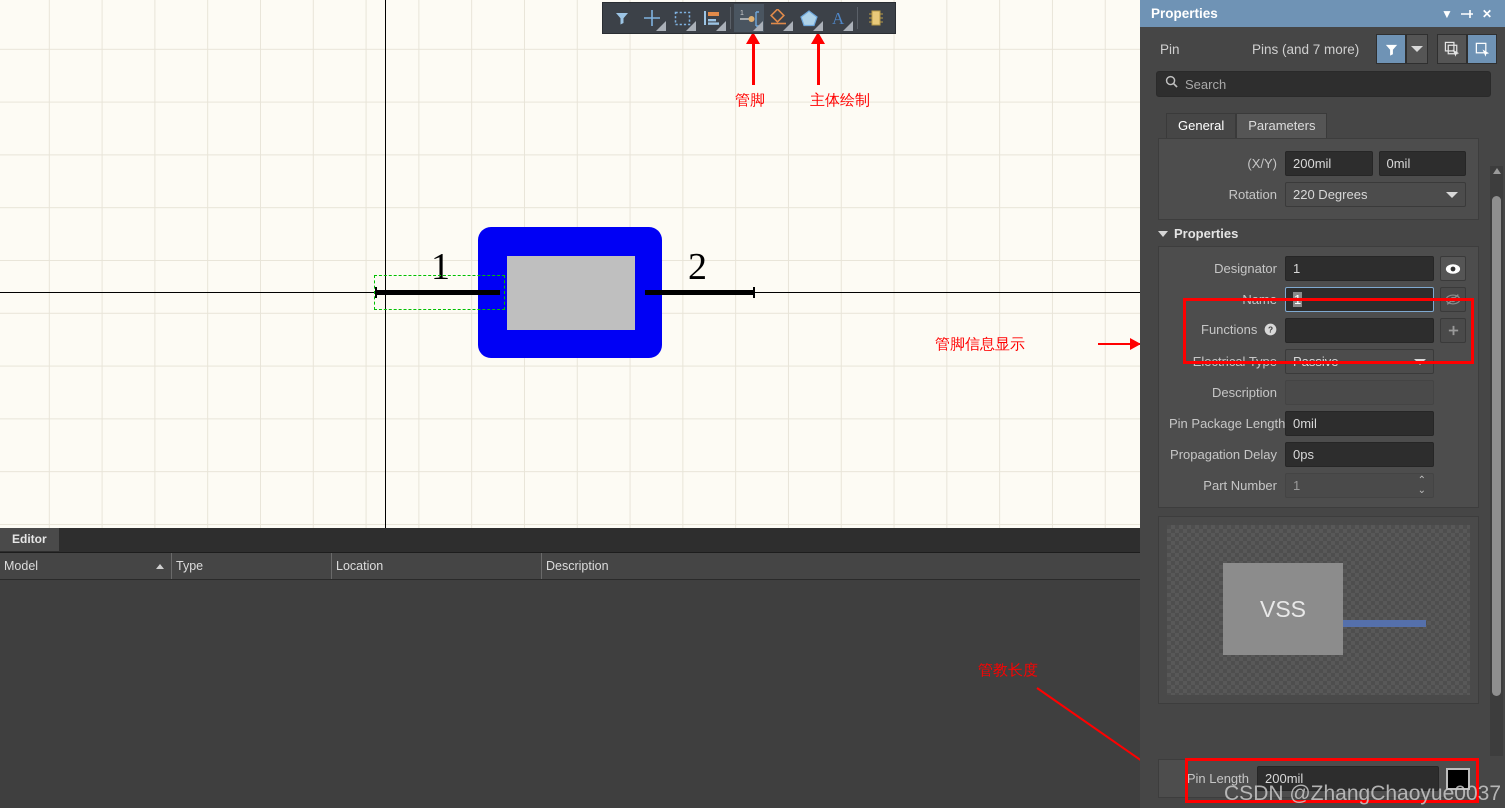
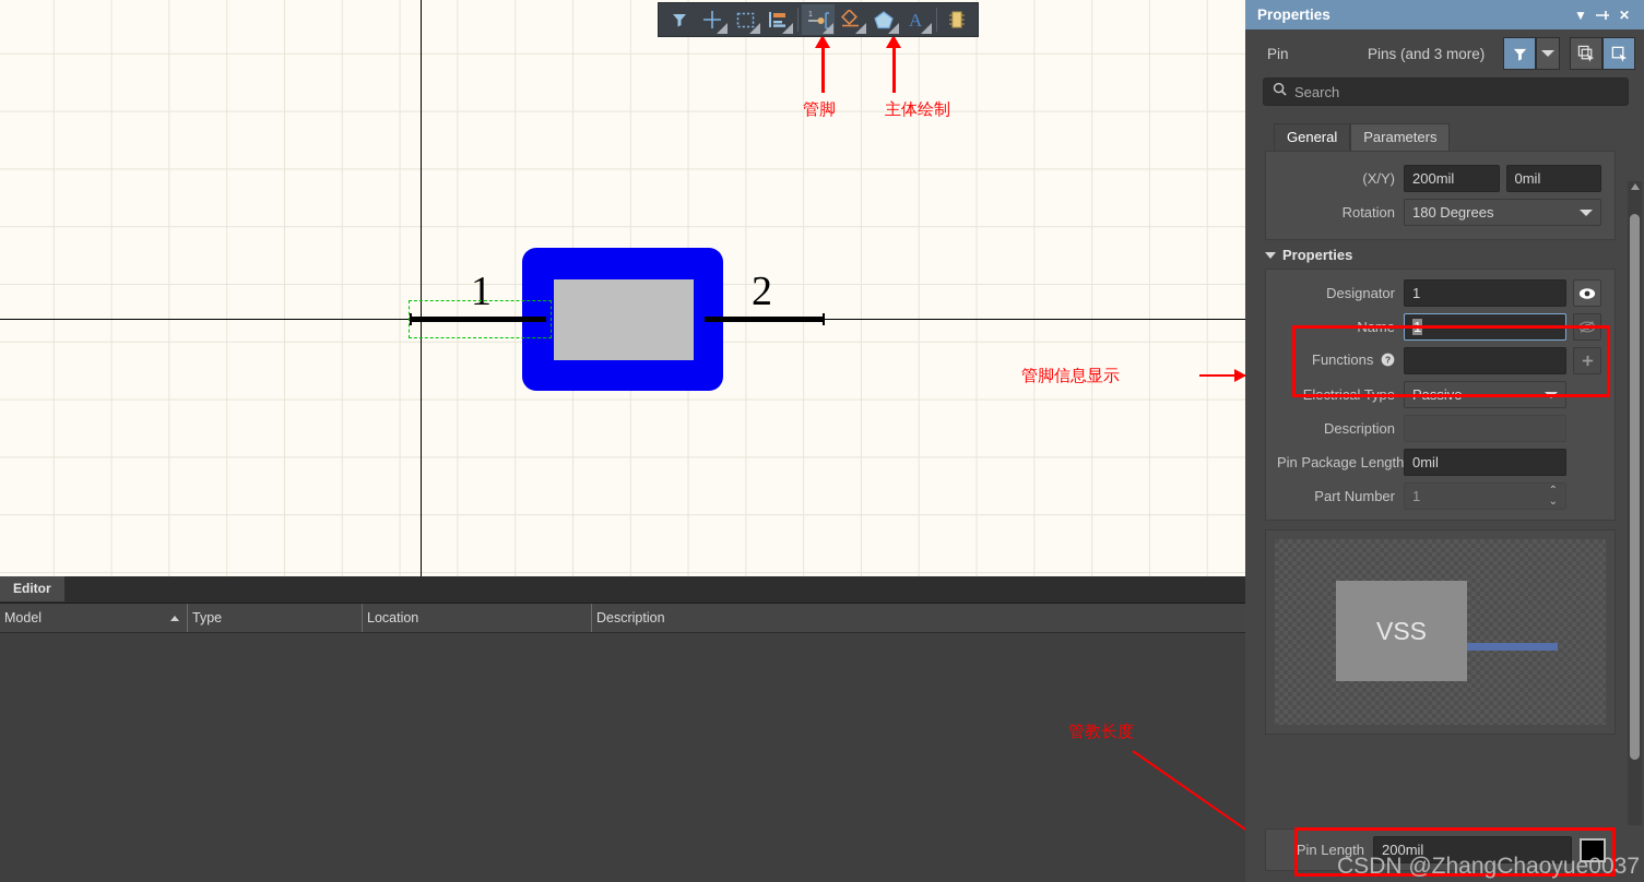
  1
  2
  管脚
  主体绘制
  管脚信息显示
  A
  Editor
  Model
  Type
  Location
  Description
  管教长度
  Properties
  ▼
  ✕
  Pin
- Pins (and 7 more)
+ Pins (and 3 more)
  Search
  General
  Parameters
  (X/Y)
  200mil
  0mil
  Rotation
- 220 Degrees
+ 180 Degrees
  Properties
  Designator
  1
  Name
  1
  Functions
  ?
  Electrical Type
  Passive
  Description
  Pin Package Length
  0mil
- Propagation Delay
- 0ps
  Part Number
  1
  ⌃
  ⌄
  VSS
  Pin Length
  200mil
  CSDN @ZhangChaoyue0037
